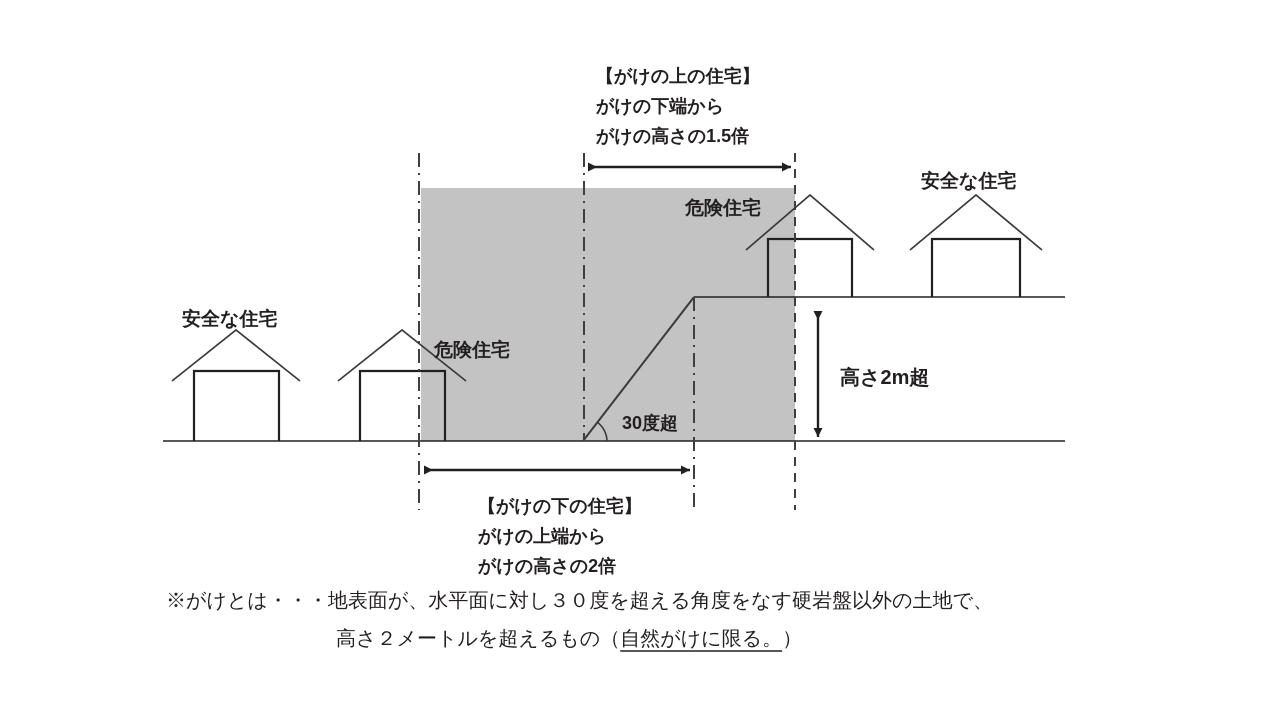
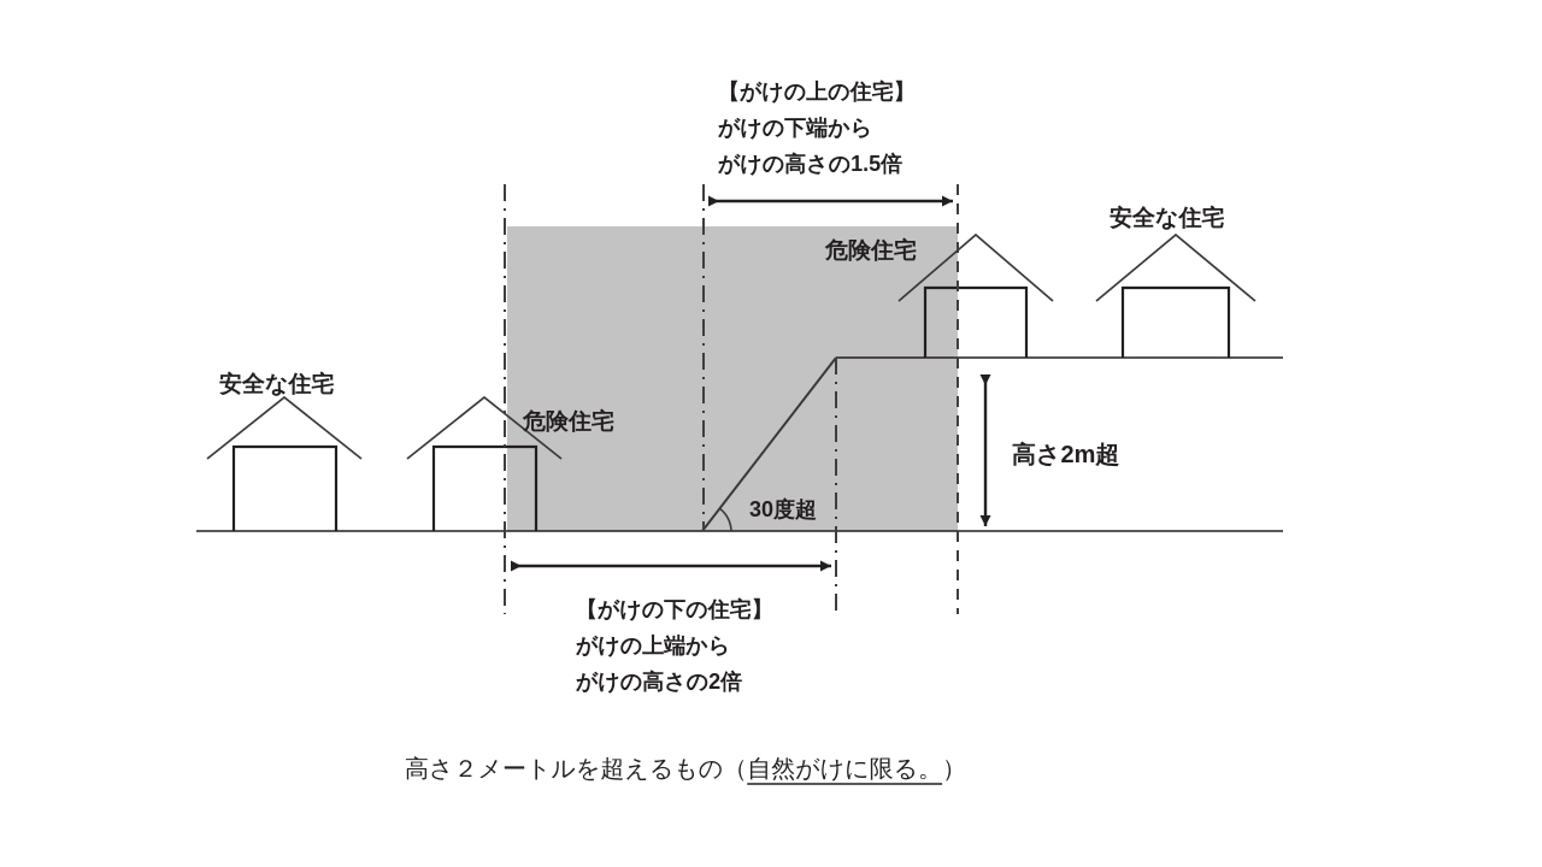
  安全な住宅
  危険住宅
  危険住宅
  安全な住宅
  【がけの上の住宅】
  がけの下端から
  がけの高さの1.5倍
  【がけの下の住宅】
  がけの上端から
  がけの高さの2倍
  30度超
  高さ2m超
- ※がけとは・・・地表面が、水平面に対し３０度を超える角度をなす硬岩盤以外の土地で、
  高さ２メートルを超えるもの（自然がけに限る。）
